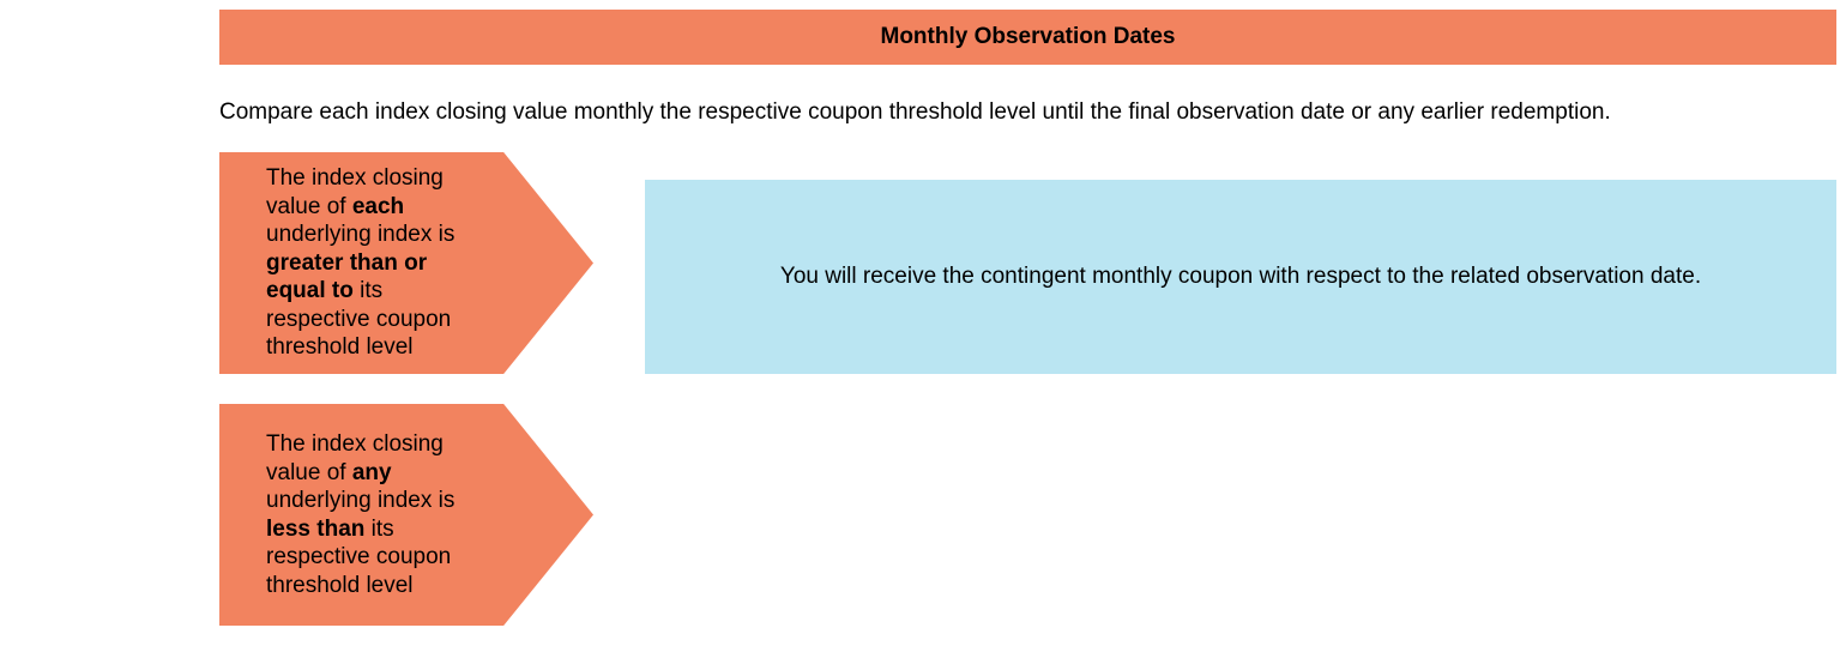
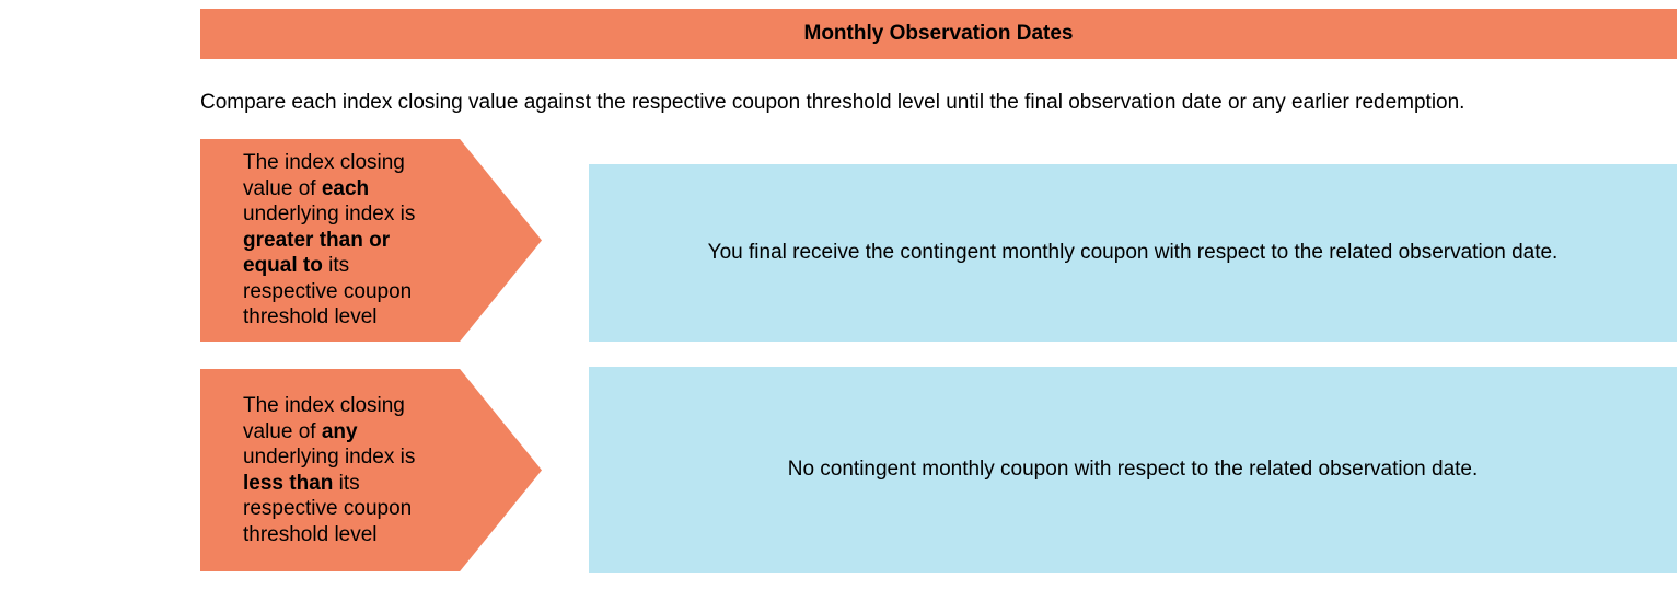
  Monthly Observation Dates
- Compare each index closing value monthly the respective coupon threshold level until the final observation date or any earlier redemption.
+ Compare each index closing value against the respective coupon threshold level until the final observation date or any earlier redemption.
  The index closing
  value of each
  underlying index is
  greater than or
  equal to its
  respective coupon
  threshold level
- You will receive the contingent monthly coupon with respect to the related observation date.
+ You final receive the contingent monthly coupon with respect to the related observation date.
  The index closing
  value of any
  underlying index is
  less than its
  respective coupon
  threshold level
+ No contingent monthly coupon with respect to the related observation date.
